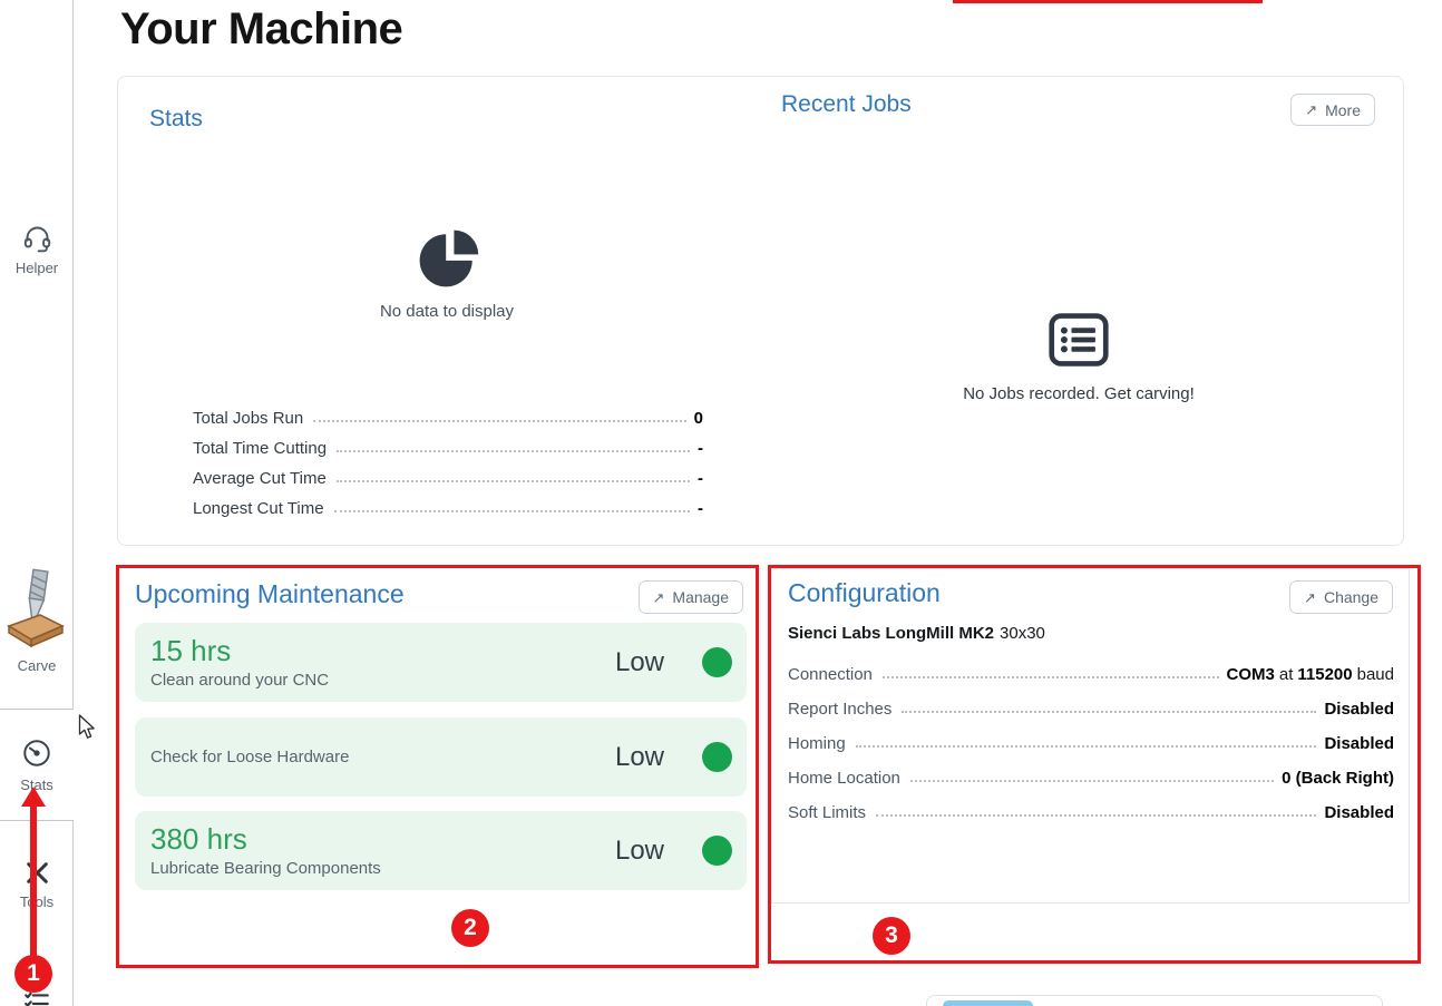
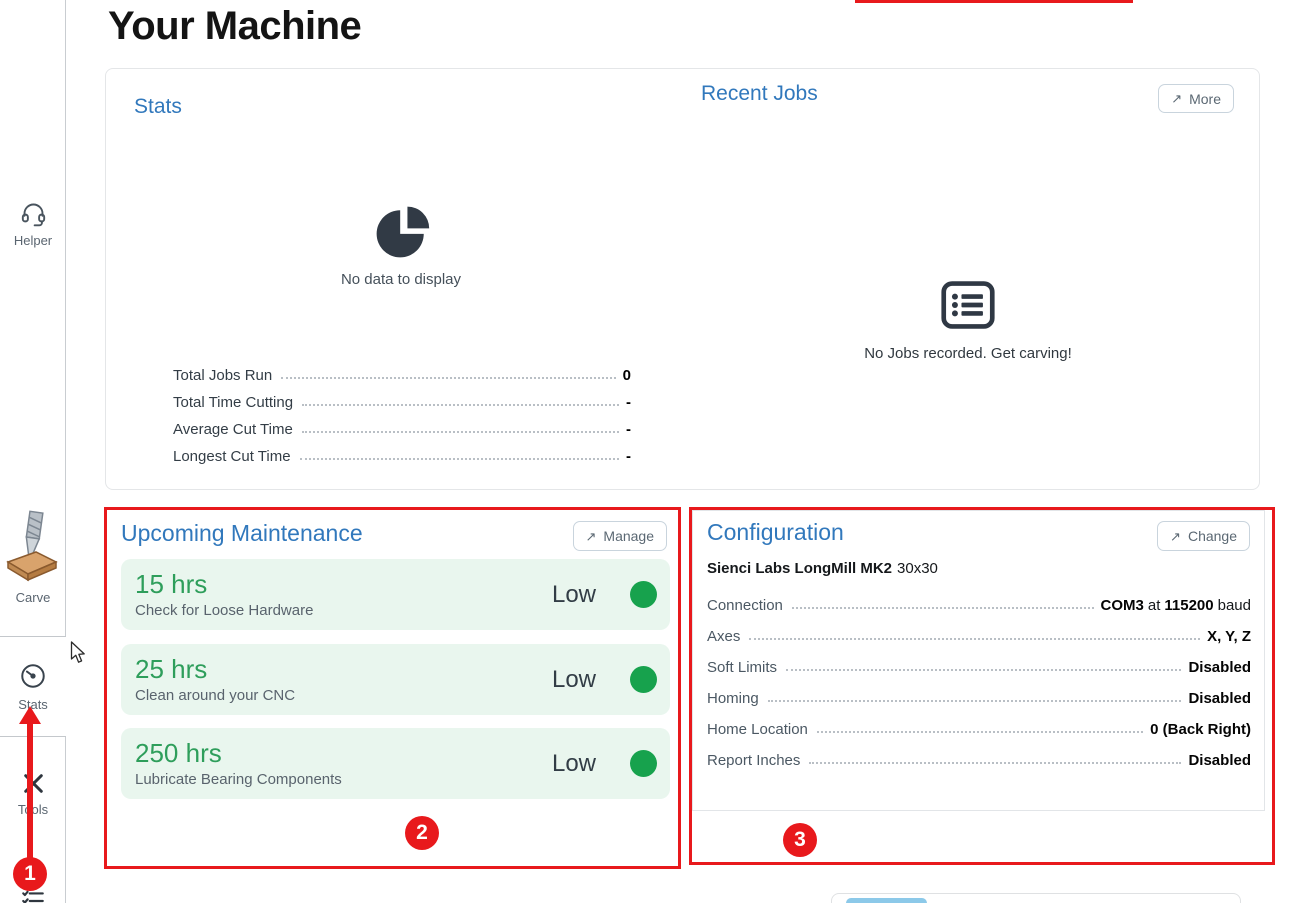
  Helper
  Carve
  Stats
  Tols
  Your Machine
  Stats
  Recent Jobs
  ↗
  More
  No data to display
  Total Jobs Run
  0
  Total Time Cutting
  -
  Average Cut Time
  -
  Longest Cut Time
  -
  No Jobs recorded. Get carving!
  Upcoming Maintenance
  ↗
  Manage
  15 hrs
- Clean around your CNC
+ Check for Loose Hardware
  Low
+ 25 hrs
- Check for Loose Hardware
+ Clean around your CNC
  Low
- 380 hrs
+ 250 hrs
  Lubricate Bearing Components
  Low
  2
  Configuration
  ↗
  Change
  Sienci Labs LongMill MK2
  30x30
  Connection
  COM3
  at
  115200
  baud
+ Axes
+ X, Y, Z
- Report Inches
+ Soft Limits
  Disabled
  Homing
  Disabled
  Home Location
  0 (Back Right)
- Soft Limits
+ Report Inches
  Disabled
  3
  1
